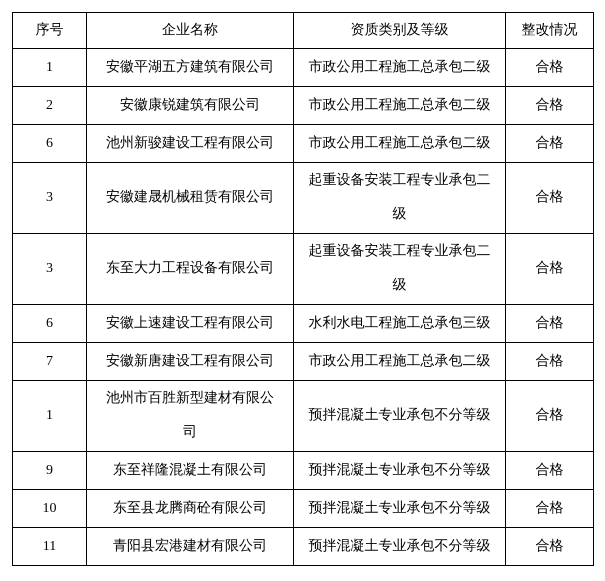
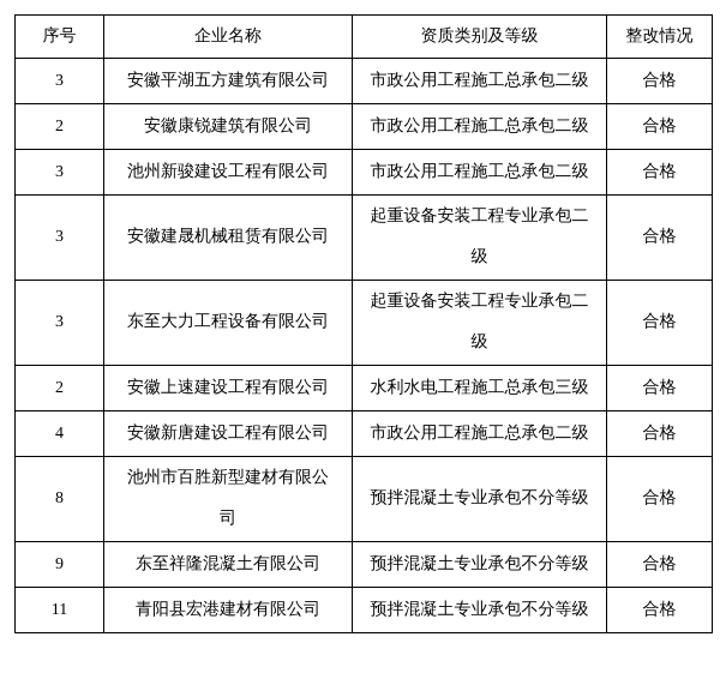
  序号	企业名称	资质类别及等级	整改情况
- 1	安徽平湖五方建筑有限公司	市政公用工程施工总承包二级	合格
+ 3	安徽平湖五方建筑有限公司	市政公用工程施工总承包二级	合格
  2	安徽康锐建筑有限公司	市政公用工程施工总承包二级	合格
- 6	池州新骏建设工程有限公司	市政公用工程施工总承包二级	合格
+ 3	池州新骏建设工程有限公司	市政公用工程施工总承包二级	合格
  3	安徽建晟机械租赁有限公司	起重设备安装工程专业承包二 级	合格
  3	东至大力工程设备有限公司	起重设备安装工程专业承包二 级	合格
- 6	安徽上速建设工程有限公司	水利水电工程施工总承包三级	合格
+ 2	安徽上速建设工程有限公司	水利水电工程施工总承包三级	合格
- 7	安徽新唐建设工程有限公司	市政公用工程施工总承包二级	合格
+ 4	安徽新唐建设工程有限公司	市政公用工程施工总承包二级	合格
- 1	池州市百胜新型建材有限公 司	预拌混凝土专业承包不分等级	合格
+ 8	池州市百胜新型建材有限公 司	预拌混凝土专业承包不分等级	合格
  9	东至祥隆混凝土有限公司	预拌混凝土专业承包不分等级	合格
- 10	东至县龙腾商砼有限公司	预拌混凝土专业承包不分等级	合格
  11	青阳县宏港建材有限公司	预拌混凝土专业承包不分等级	合格
